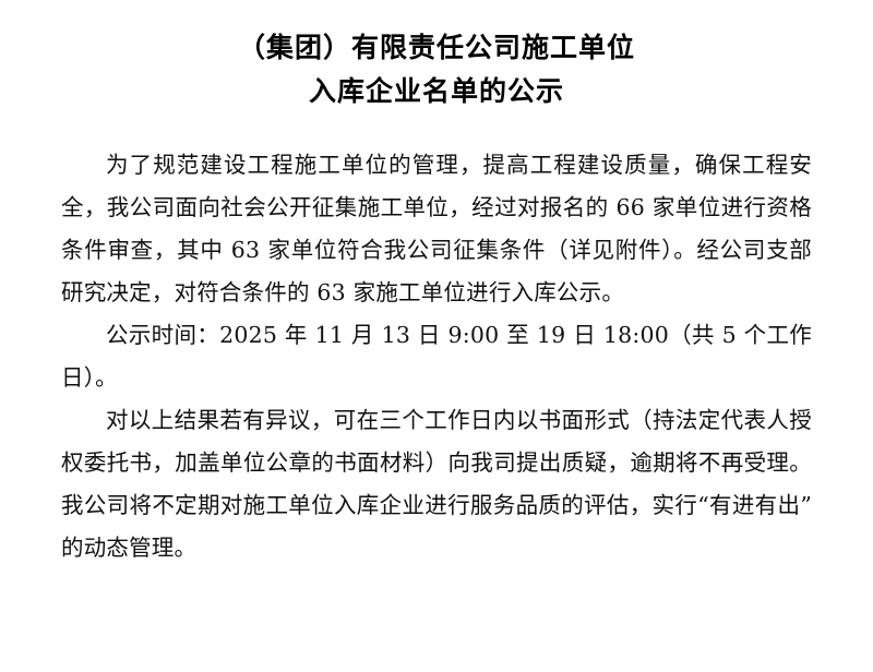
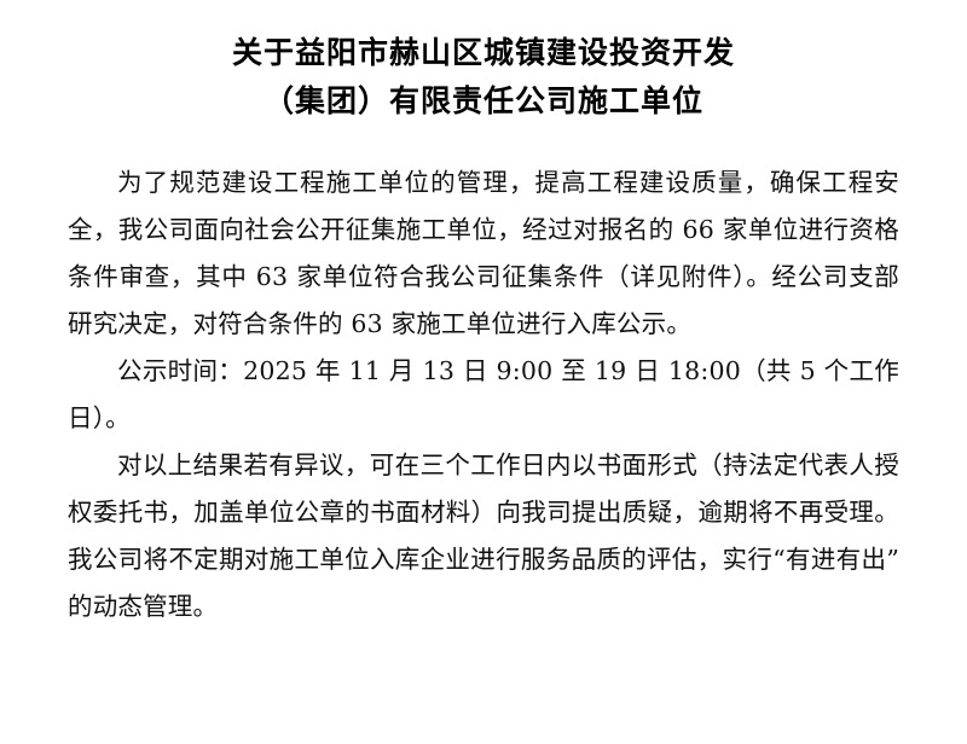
+ 关于益阳市赫山区城镇建设投资开发
  （集团）有限责任公司施工单位
- 入库企业名单的公示
  为了规范建设工程施工单位的管理，提高工程建设质量，确保工程安全，我公司面向社会公开征集施工单位，经过对报名的 66 家单位进行资格条件审查，其中 63 家单位符合我公司征集条件（详见附件）。经公司支部研究决定，对符合条件的 63 家施工单位进行入库公示。
  公示时间：2025 年 11 月 13 日 9:00 至 19 日 18:00（共 5 个工作日）。
  对以上结果若有异议，可在三个工作日内以书面形式（持法定代表人授权委托书，加盖单位公章的书面材料）向我司提出质疑，逾期将不再受理。我公司将不定期对施工单位入库企业进行服务品质的评估，实行“有进有出”的动态管理。
